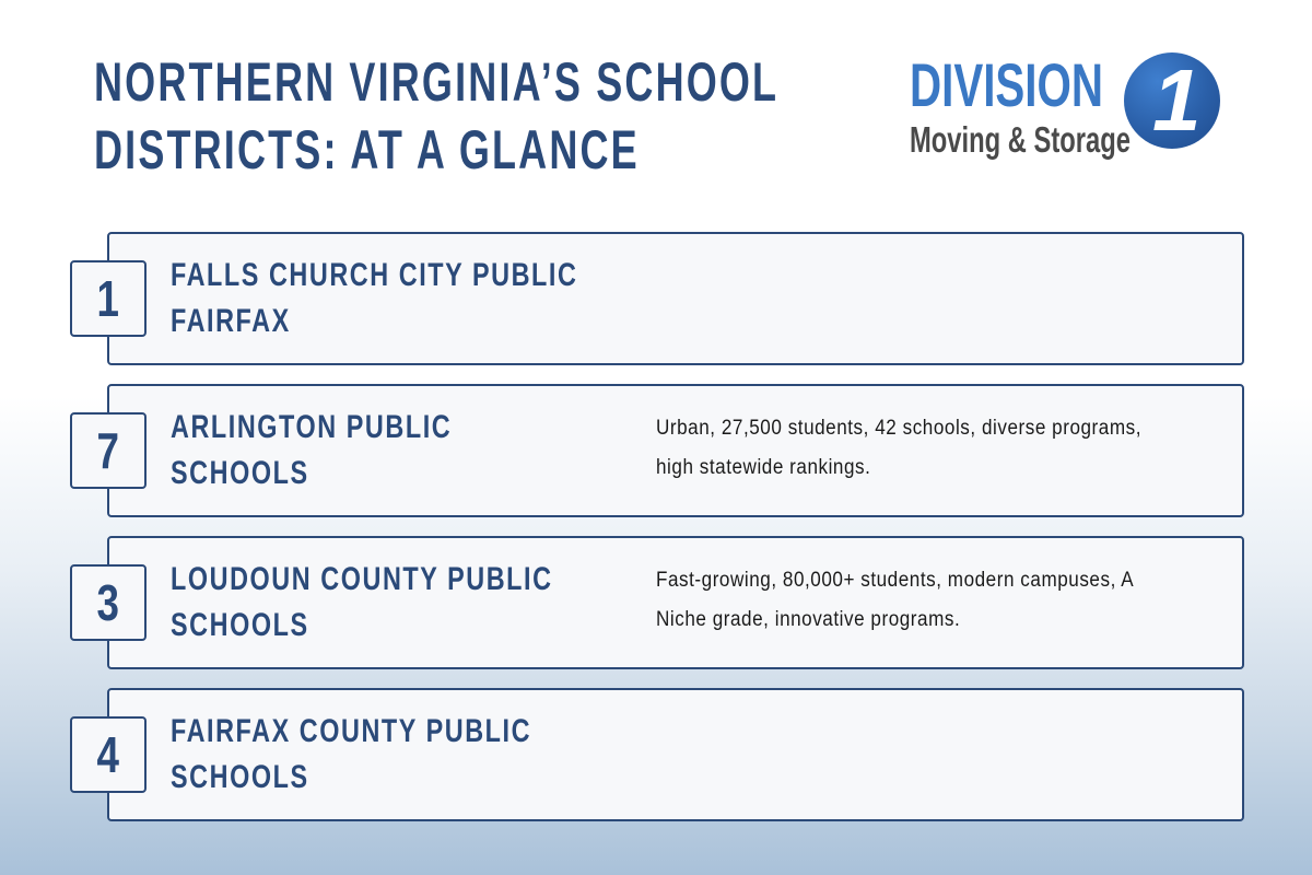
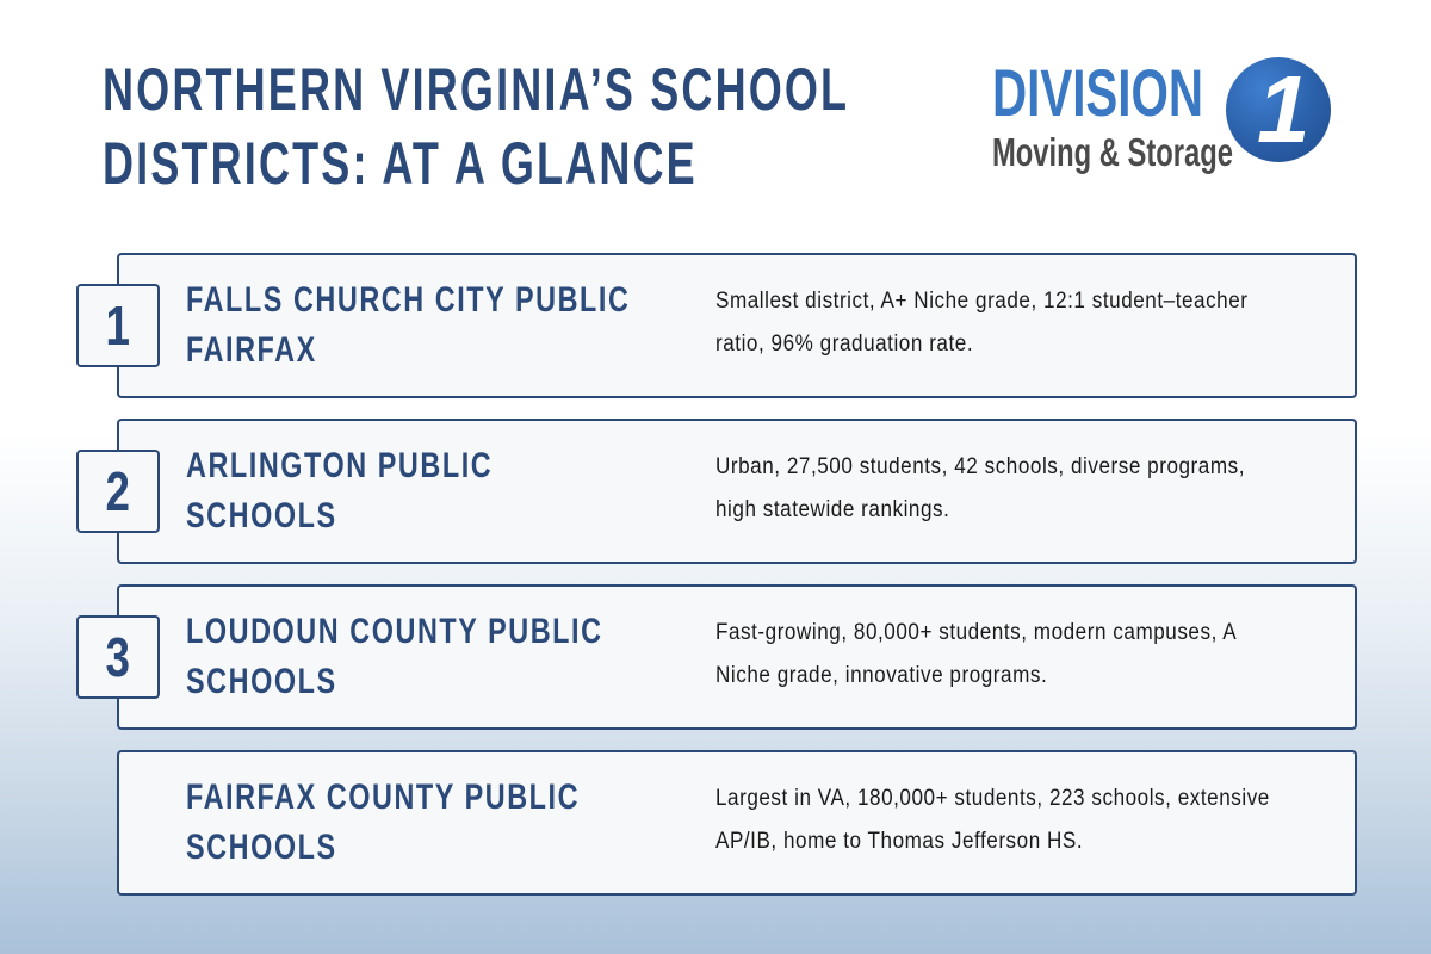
  NORTHERN VIRGINIA’S SCHOOL
  DISTRICTS: AT A GLANCE
  DIVISION
  1
  Moving & Storage
  1
  FALLS CHURCH CITY PUBLIC FAIRFAX
+ Smallest district, A+ Niche grade, 12:1 student–teacher ratio, 96% graduation rate.
- 7
+ 2
  ARLINGTON PUBLIC SCHOOLS
  Urban, 27,500 students, 42 schools, diverse programs, high statewide rankings.
  3
  LOUDOUN COUNTY PUBLIC SCHOOLS
  Fast-growing, 80,000+ students, modern campuses, A Niche grade, innovative programs.
- 4
  FAIRFAX COUNTY PUBLIC SCHOOLS
+ Largest in VA, 180,000+ students, 223 schools, extensive AP/IB, home to Thomas Jefferson HS.
